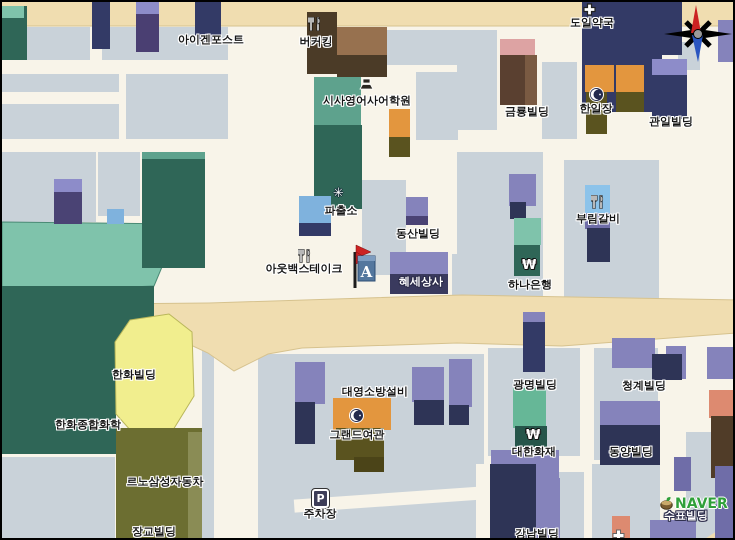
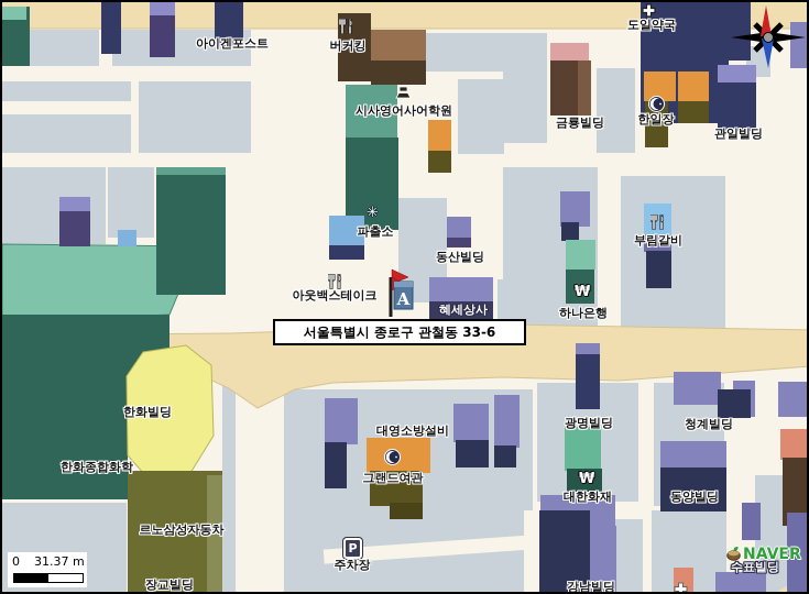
  ✳
  ₩
  ₩
  P
  아이겐포스트
  버커킹
  도일약국
  시사영어사어학원
  금룡빌딩
  한일장
  관일빌딩
  파출소
  동산빌딩
  부림갈비
  아웃백스테이크
  혜세상사
  하나은행
  한화빌딩
  한화종합화학
  르노삼성자동차
  장교빌딩
  대영소방설비
  그랜드여관
  주차장
  광명빌딩
  청계빌딩
  대한화재
  동양빌딩
  강남빌딩
  수표빌딩
  A
+ 서울특별시 종로구 관철동 33-6
+ 0
+ 31.37 m
